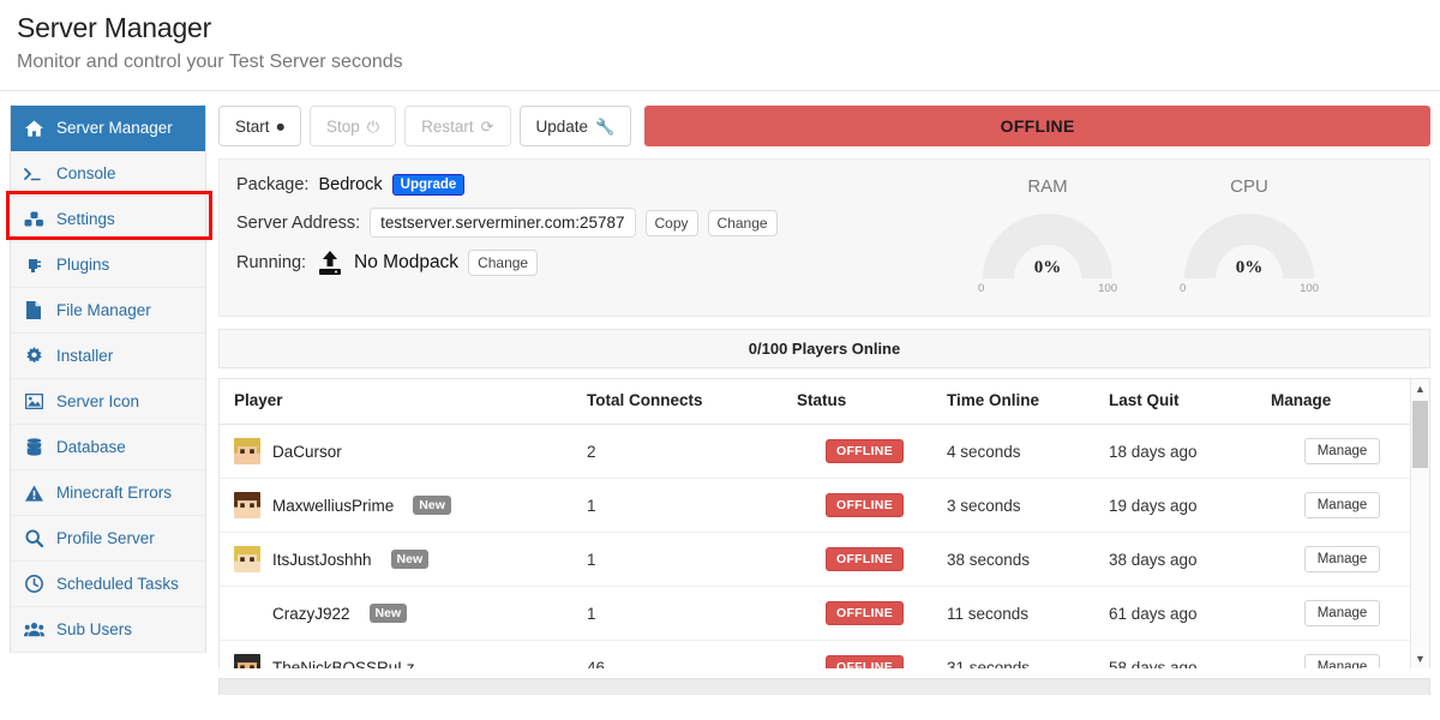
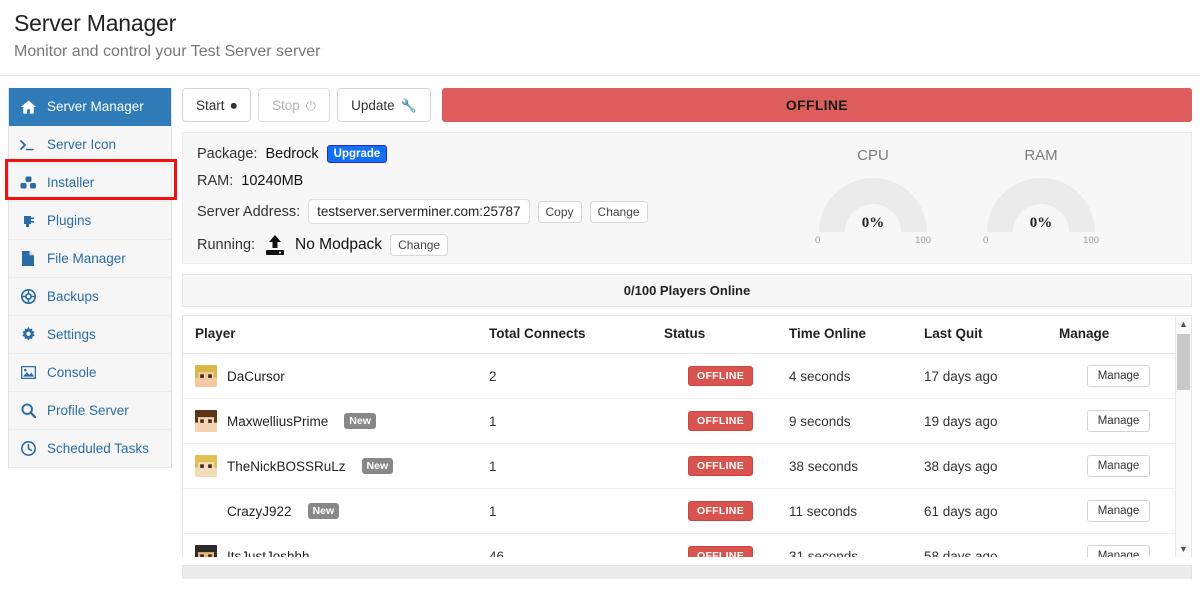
  Server Manager
- Monitor and control your Test Server seconds
+ Monitor and control your Test Server server
  Server Manager
- Console
+ Server Icon
- Settings
+ Installer
  Plugins
  File Manager
+ Backups
- Installer
+ Settings
- Server Icon
+ Console
- Database
- Minecraft Errors
  Profile Server
  Scheduled Tasks
- Sub Users
  Start
  ⏺
  Stop
  ⏻
- Restart
- ⟳
  Update
  🔧
  OFFLINE
  Package:
  Bedrock
  Upgrade
+ RAM:
+ 10240MB
  Server Address:
  testserver.serverminer.com:25787
  Copy
  Change
  Running:
  No Modpack
  Change
- RAM
+ CPU
  0%
  0
  100
- CPU
+ RAM
  0%
  0
  100
  0/100 Players Online
  Player	Total Connects	Status	Time Online	Last Quit	Manage
- DaCursor	2	OFFLINE	4 seconds	18 days ago	Manage
+ DaCursor	2	OFFLINE	4 seconds	17 days ago	Manage
- MaxwelliusPrime New	1	OFFLINE	3 seconds	19 days ago	Manage
+ MaxwelliusPrime New	1	OFFLINE	9 seconds	19 days ago	Manage
- ItsJustJoshhh New	1	OFFLINE	38 seconds	38 days ago	Manage
+ TheNickBOSSRuLz New	1	OFFLINE	38 seconds	38 days ago	Manage
  CrazyJ922 New	1	OFFLINE	11 seconds	61 days ago	Manage
- TheNickBOSSRuLz	46	OFFLINE	31 seconds	58 days ago	Manage
+ ItsJustJoshhh	46	OFFLINE	31 seconds	58 days ago	Manage
  ▲
  ▼
